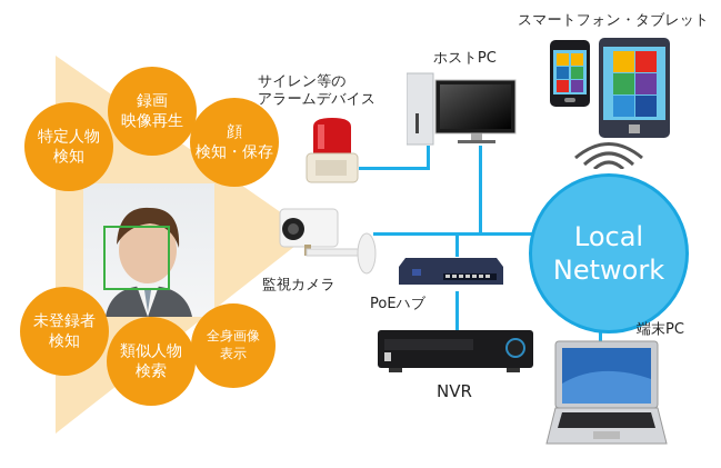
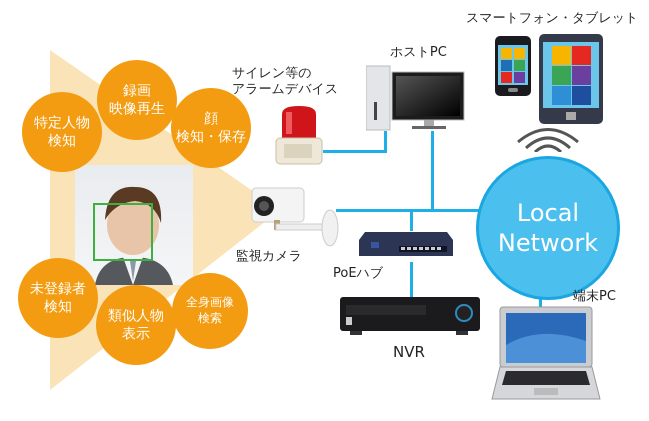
  特定人物
  検知
  録画
  映像再生
  顔
  検知・保存
  未登録者
  検知
  類似人物
- 検索
+ 表示
  全身画像
- 表示
+ 検索
  Local
  Network
  サイレン等の
  アラームデバイス
  ホストPC
  スマートフォン・タブレット
  監視カメラ
  PoEハブ
  NVR
  端末PC
